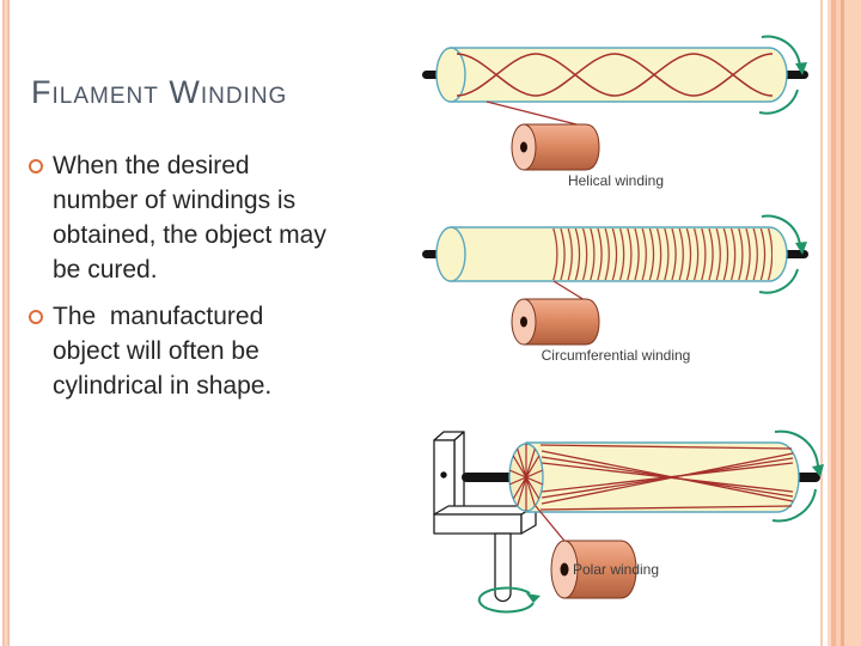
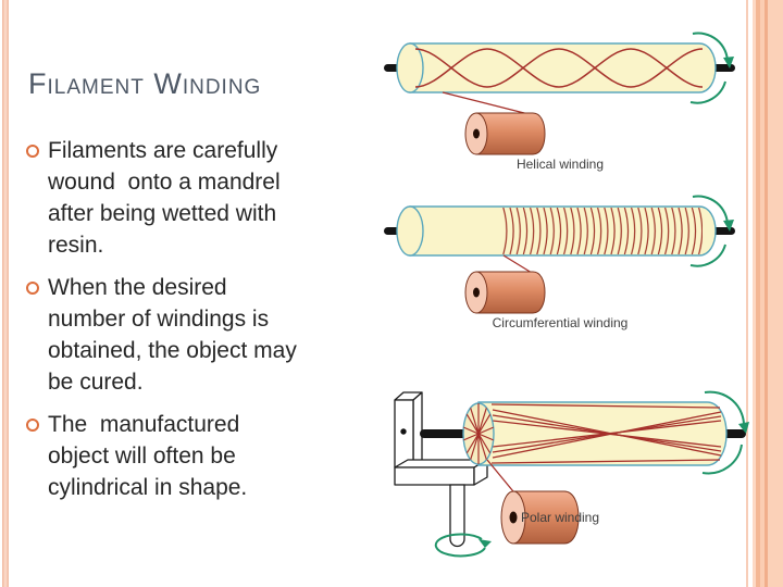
  Filament Winding
+ Filaments are carefully
+ wound onto a mandrel
+ after being wetted with
+ resin.
  When the desired
  number of windings is
  obtained, the object may
  be cured.
  The manufactured
  object will often be
  cylindrical in shape.
  Helical winding
  Circumferential winding
  Polar winding
